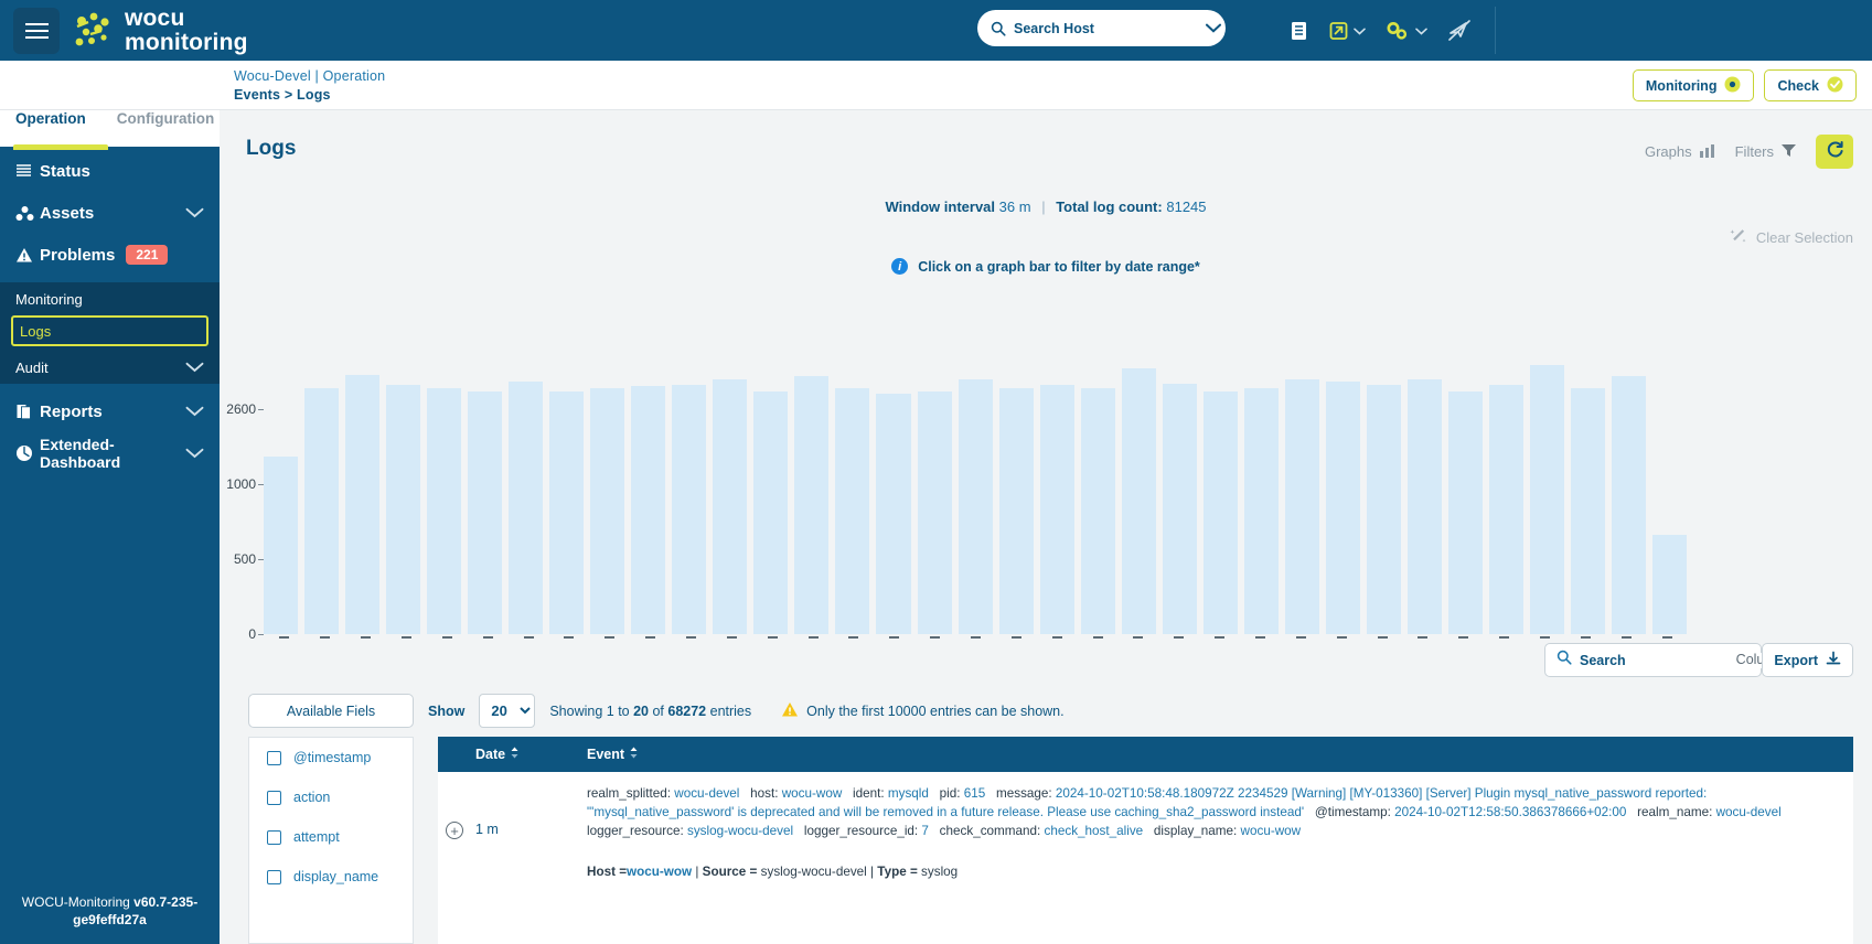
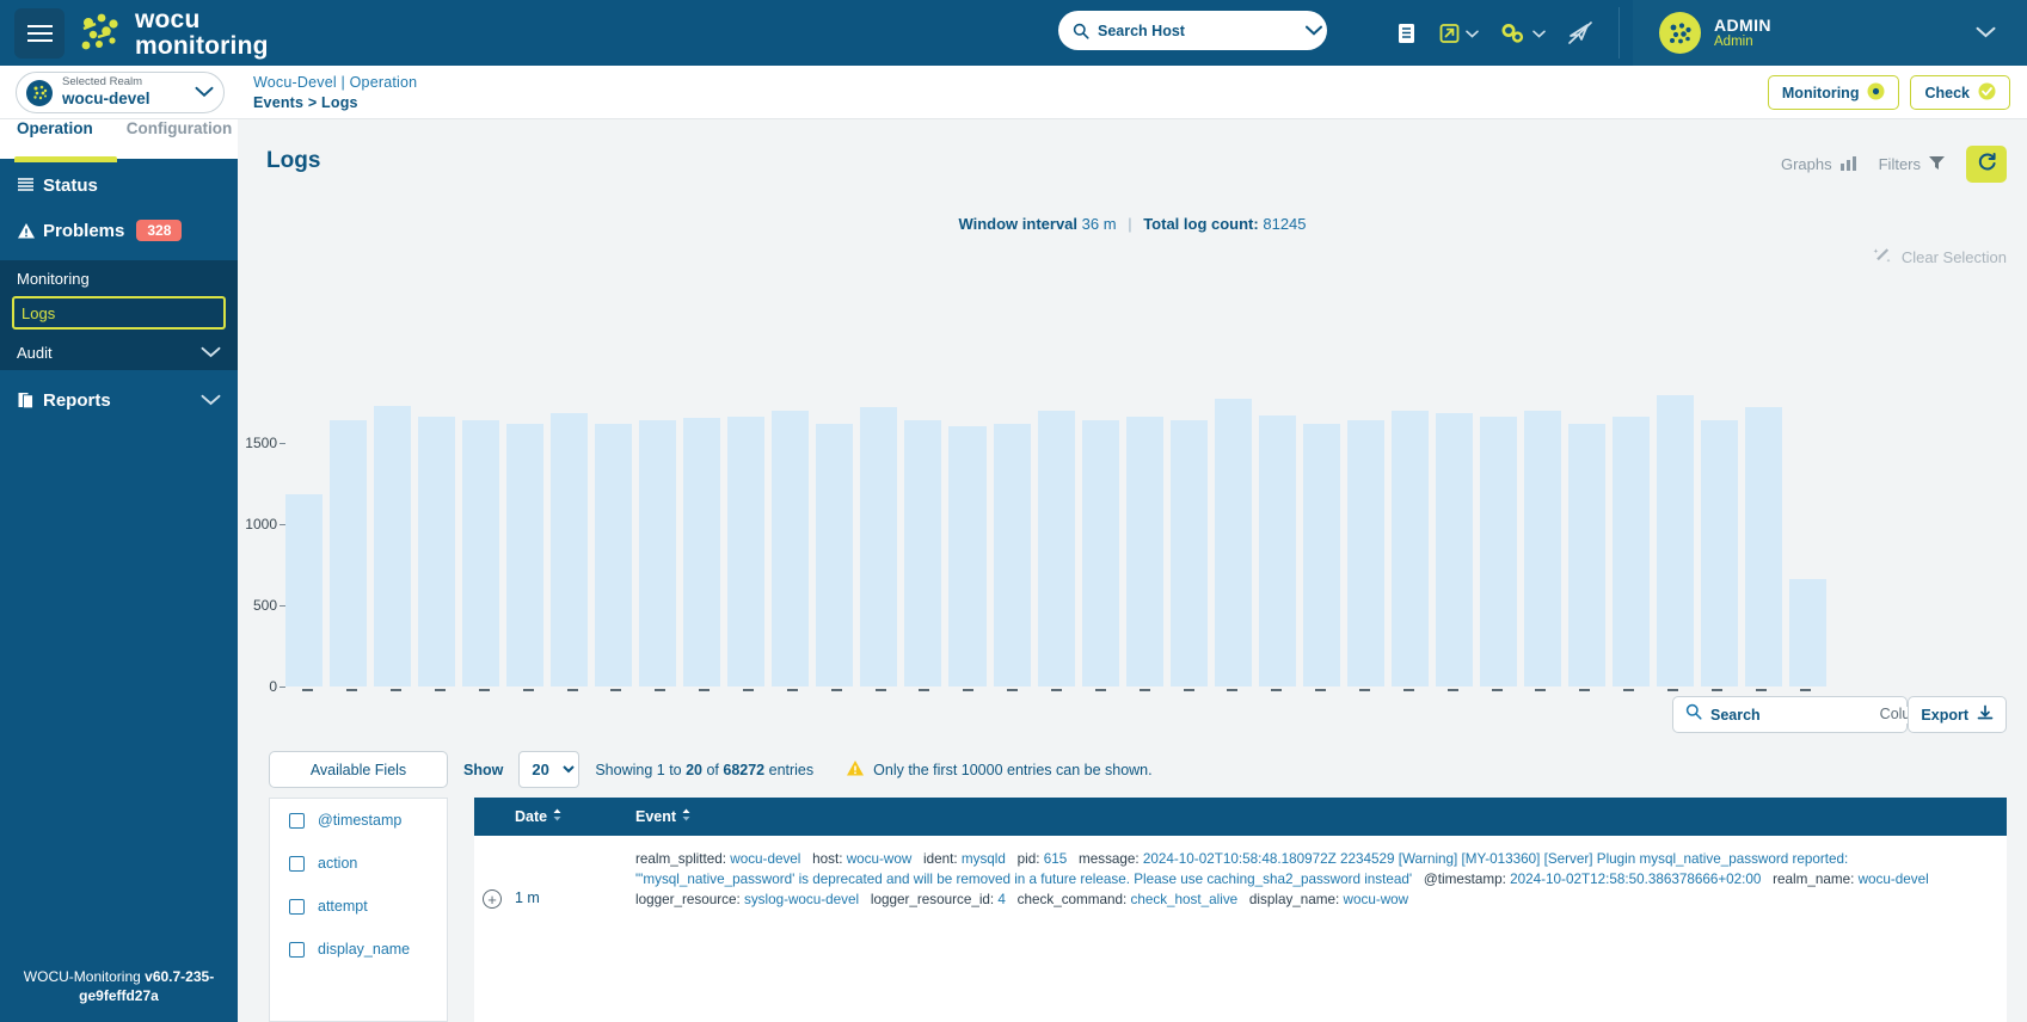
  wocu
  monitoring
  Search Host
+ ADMIN
+ Admin
+ Selected Realm
+ wocu-devel
  Wocu-Devel | Operation
  Events > Logs
  Monitoring
  Check
  Operation
  Configuration
  Status
- Assets
  Problems
- 221
+ 328
  Monitoring
  Logs
  Audit
  Reports
- Extended-Dashboard
  WOCU-Monitoring v60.7-235-ge9feffd27a
  Logs
  Graphs
  Filters
  Window interval 36 m | Total log count: 81245
  Clear Selection
- i
- Click on a graph bar to filter by date range*
  0
  500
  1000
- 2600
+ 1500
  Search
  Export
  Available Fiels
  Show
  20
  Showing 1 to 20 of 68272 entries
  Only the first 10000 entries can be shown.
  @timestamp
  action
  attempt
  display_name
  Date
  Event
  +
  1 m
- realm_splitted: wocu-devel host: wocu-wow ident: mysqld pid: 615 message: 2024-10-02T10:58:48.180972Z 2234529 [Warning] [MY-013360] [Server] Plugin mysql_native_password reported: "'mysql_native_password' is deprecated and will be removed in a future release. Please use caching_sha2_password instead' @timestamp: 2024-10-02T12:58:50.386378666+02:00 realm_name: wocu-devel logger_resource: syslog-wocu-devel logger_resource_id: 7 check_command: check_host_alive display_name: wocu-wow
+ realm_splitted: wocu-devel host: wocu-wow ident: mysqld pid: 615 message: 2024-10-02T10:58:48.180972Z 2234529 [Warning] [MY-013360] [Server] Plugin mysql_native_password reported: "'mysql_native_password' is deprecated and will be removed in a future release. Please use caching_sha2_password instead' @timestamp: 2024-10-02T12:58:50.386378666+02:00 realm_name: wocu-devel logger_resource: syslog-wocu-devel logger_resource_id: 4 check_command: check_host_alive display_name: wocu-wow
- Host =wocu-wow | Source = syslog-wocu-devel | Type = syslog
